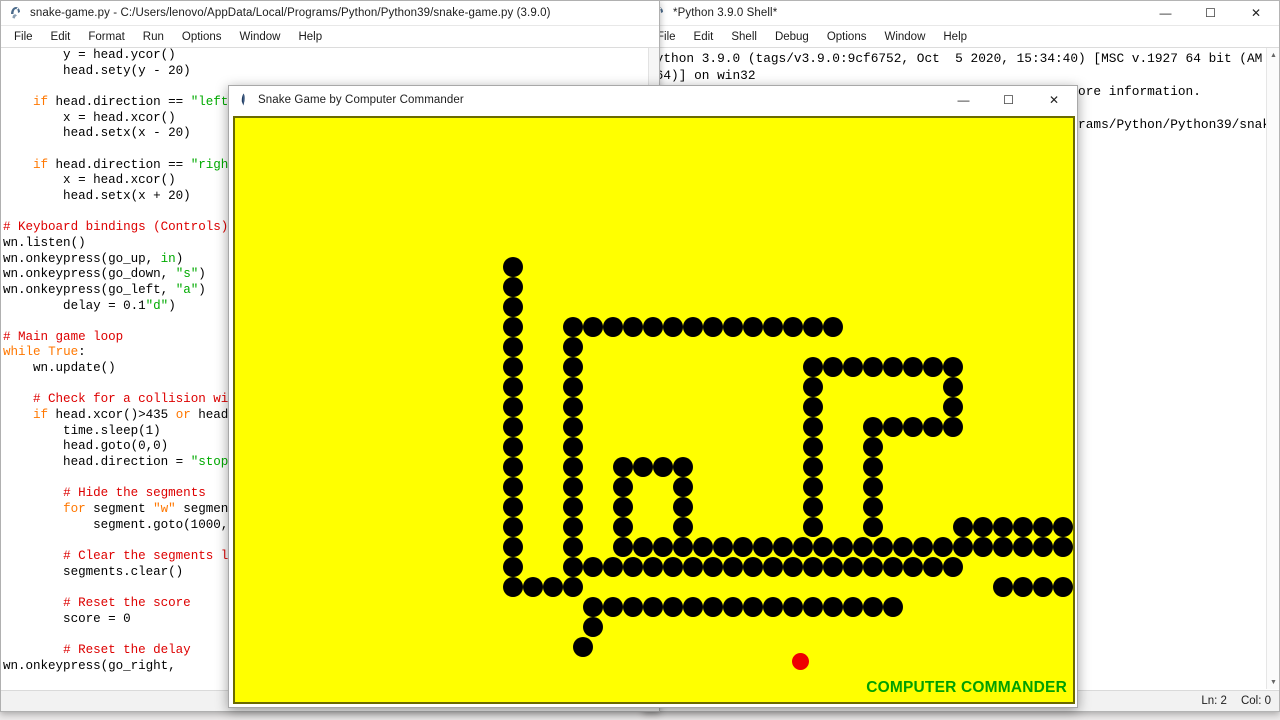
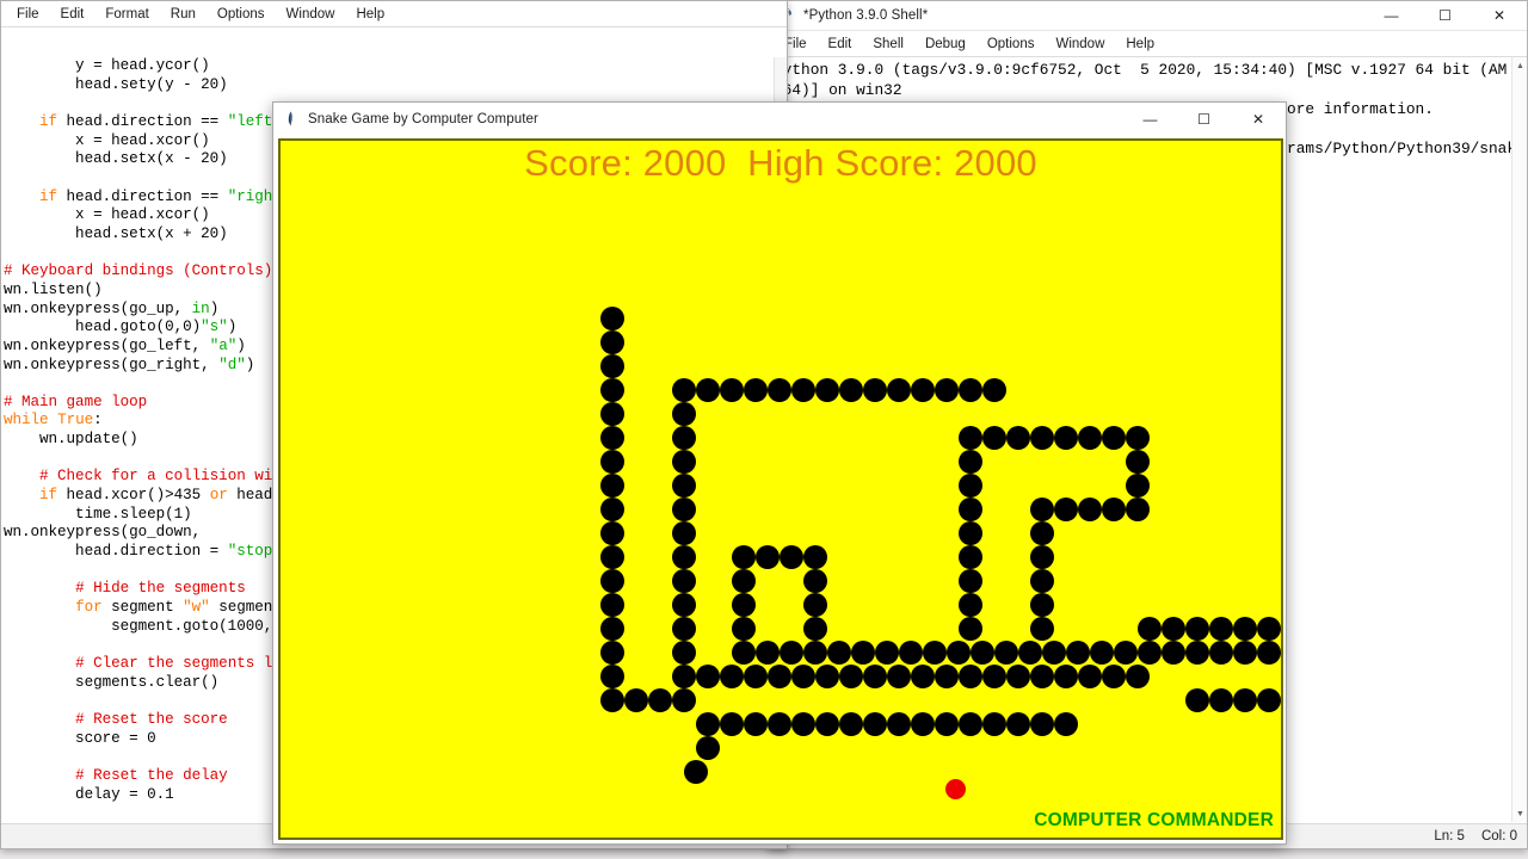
  *Python 3.9.0 Shell*
  —
  ☐
  ✕
  File
  Edit
  Shell
  Debug
  Options
  Window
  Help
  thon 3.9.0 (tags/v3.9.0:9cf6752, Oct 5 2020, 15:34:40) [MSC v.1927 64 bit (AM
  4)] on win32
- Ln: 2
+ Ln: 5
  Col: 0
- snake-game.py - C:/Users/lenovo/AppData/Local/Programs/Python/Python39/snake-game.py (3.9.0)
  File
  Edit
  Format
  Run
  Options
  Window
  Help
  y = head.ycor()
  head.sety(y - 20)
  if head.direction == "left
  x = head.xcor()
  head.setx(x - 20)
  if head.direction == "righ
  x = head.xcor()
  head.setx(x + 20)
  # Keyboard bindings (Controls)
  wn.listen()
  wn.onkeypress(go_up, in)
- wn.onkeypress(go_down, "s")
+ head.goto(0,0)"s")
  wn.onkeypress(go_left, "a")
- delay = 0.1"d")
+ wn.onkeypress(go_right, "d")
  # Main game loop
  while True:
  wn.update()
  if head.xcor()>435 or head
  time.sleep(1)
- head.goto(0,0)
+ wn.onkeypress(go_down,
  head.direction = "stop
  # Hide the segments
  for segment "w" segmen
  segment.goto(1000,
  # Clear the segments l
  segments.clear()
  # Reset the score
  score = 0
  # Reset the delay
- wn.onkeypress(go_right,
+ delay = 0.1
- Snake Game by Computer Commander
+ Snake Game by Computer Computer
  —
  ☐
  ✕
+ Score: 2000 High Score: 2000
  COMPUTER COMMANDER
